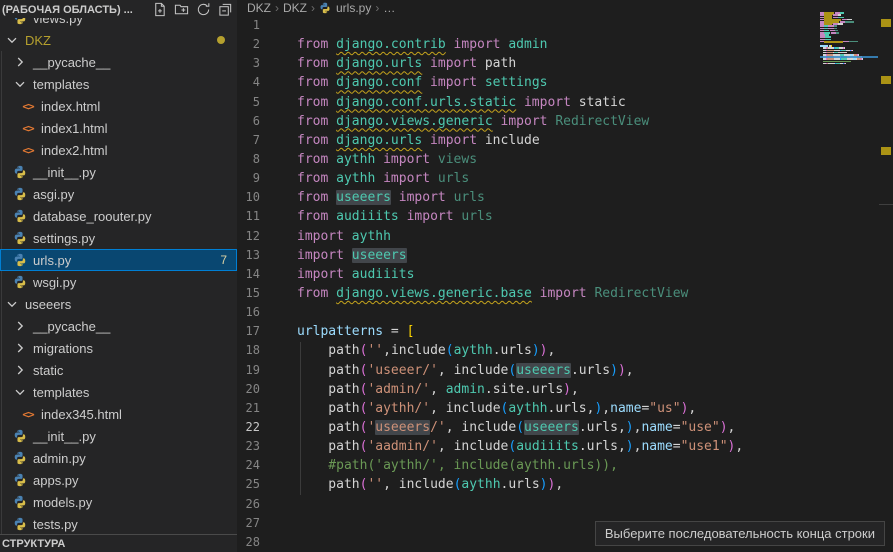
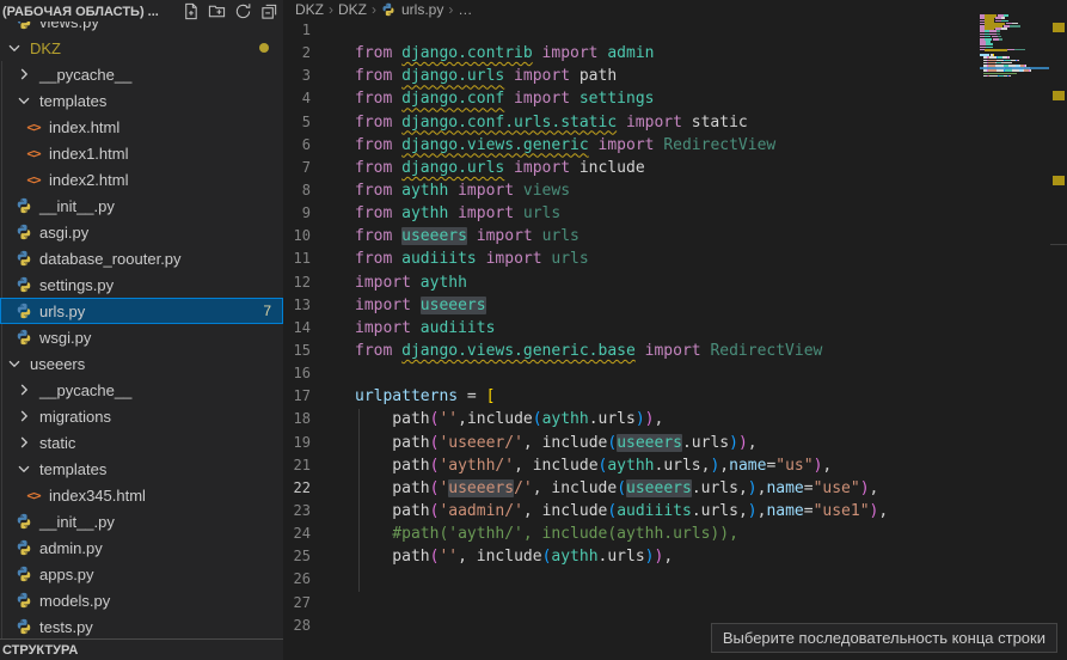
  views.py
  DKZ
  __pycache__
  templates
  <>
  index.html
  <>
  index1.html
  <>
  index2.html
  __init__.py
  asgi.py
  database_roouter.py
  settings.py
  urls.py
  7
  wsgi.py
  useeers
  __pycache__
  migrations
  static
  templates
  <>
  index345.html
  __init__.py
  admin.py
  apps.py
  models.py
  tests.py
  (РАБОЧАЯ ОБЛАСТЬ) ...
  СТРУКТУРА
  DKZ
  ›
  DKZ
  ›
  urls.py
  ›
  …
  1
  2
  from django.contrib import admin
  3
  from django.urls import path
  4
  from django.conf import settings
  5
  from django.conf.urls.static import static
  6
  from django.views.generic import RedirectView
  7
  from django.urls import include
  8
  from aythh import views
  9
  from aythh import urls
  10
  from useeers import urls
  11
  from audiiits import urls
  12
  import aythh
  13
  import useeers
  14
  import audiiits
  15
  from django.views.generic.base import RedirectView
  16
  17
  urlpatterns = [
  18
  path('',include(aythh.urls)),
  19
  path('useeer/', include(useeers.urls)),
- 20
- path('admin/', admin.site.urls),
  21
  path('aythh/', include(aythh.urls,),name="us"),
  22
  path('useeers/', include(useeers.urls,),name="use"),
  23
  path('aadmin/', include(audiiits.urls,),name="use1"),
  24
  #path('aythh/', include(aythh.urls)),
  25
  path('', include(aythh.urls)),
  26
  27
  28
  Выберите последовательность конца строки
